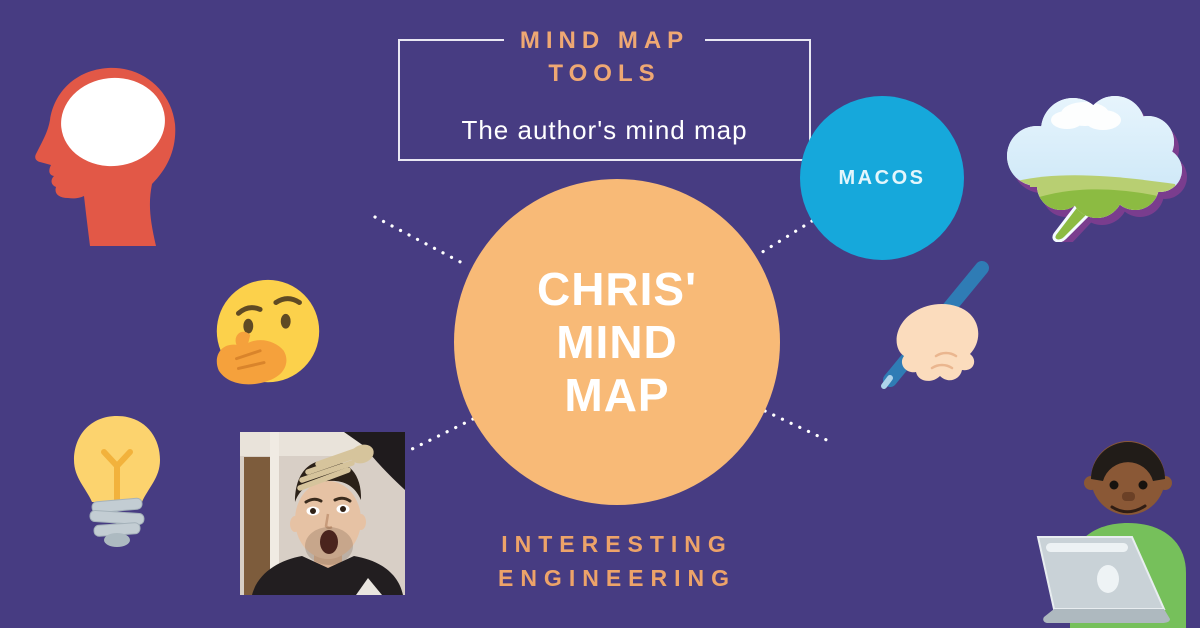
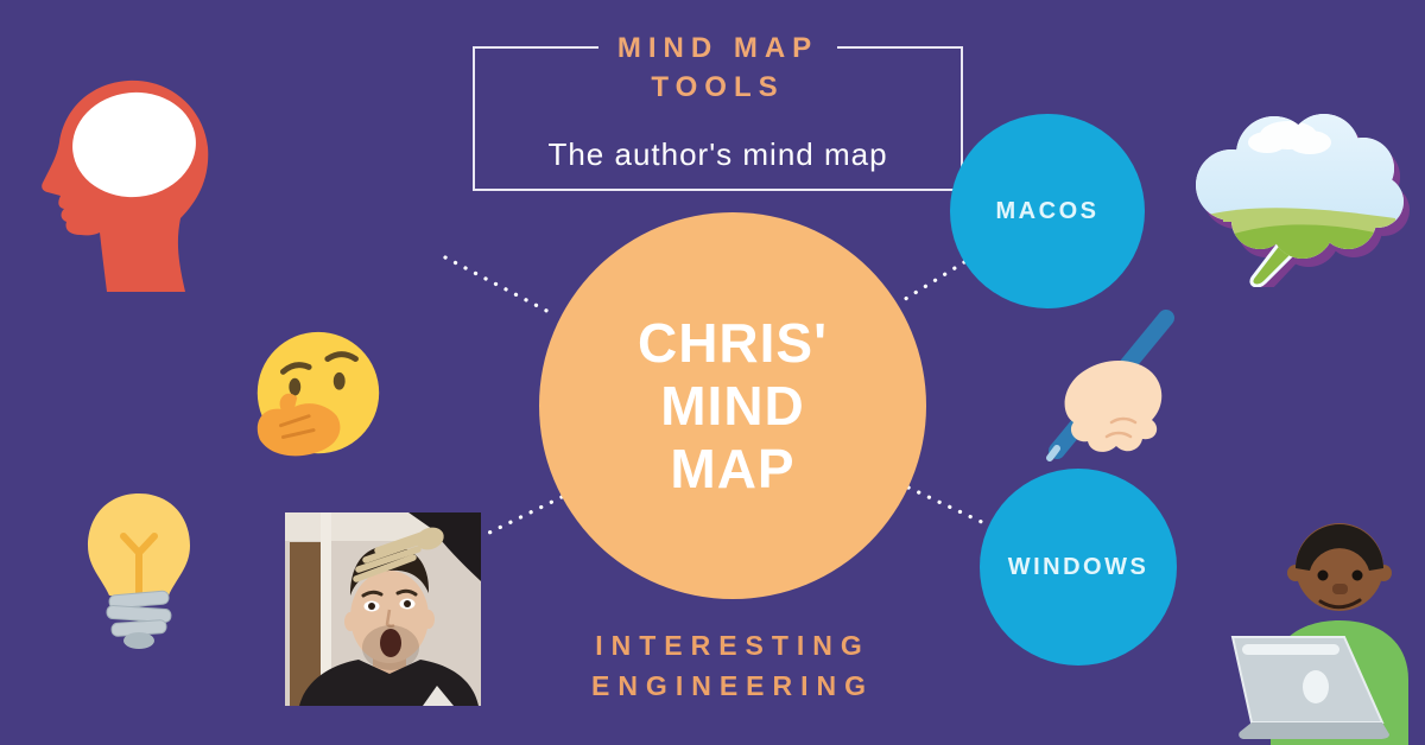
  MIND MAP
  TOOLS
  The author's mind map
  CHRIS'
  MIND
  MAP
  MACOS
+ WINDOWS
  INTERESTING
  ENGINEERING
